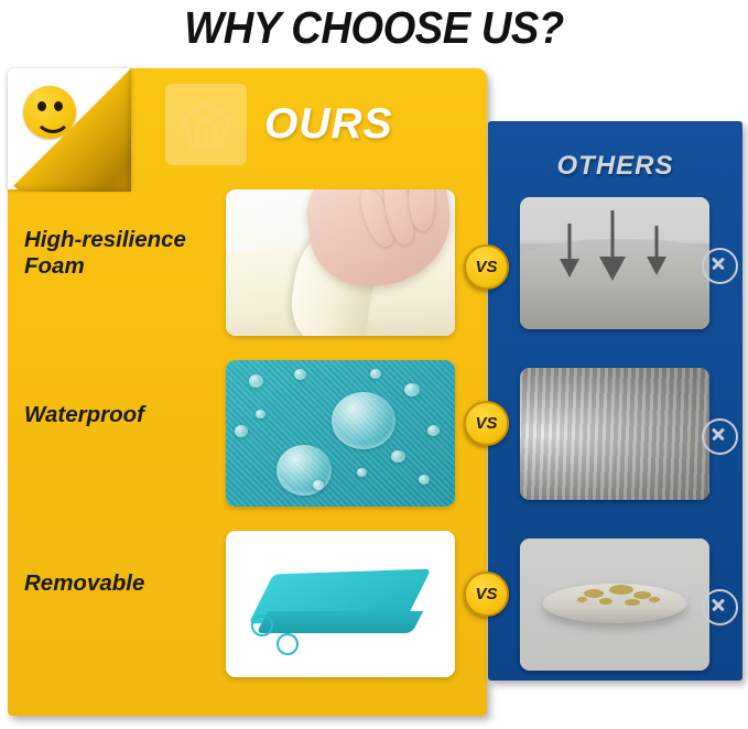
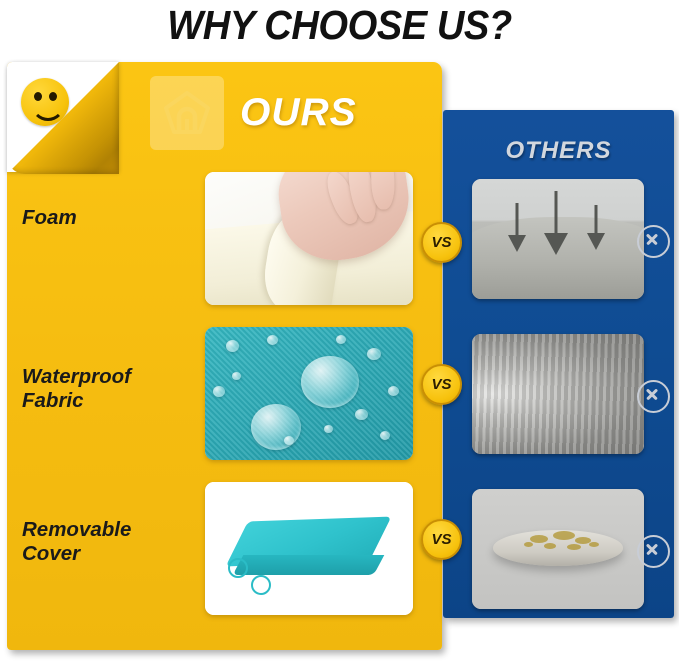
  WHY CHOOSE US?
- High-resilience
  Foam
  Waterproof
+ Fabric
  Removable
+ Cover
  OURS
  OTHERS
  VS
  VS
  VS
